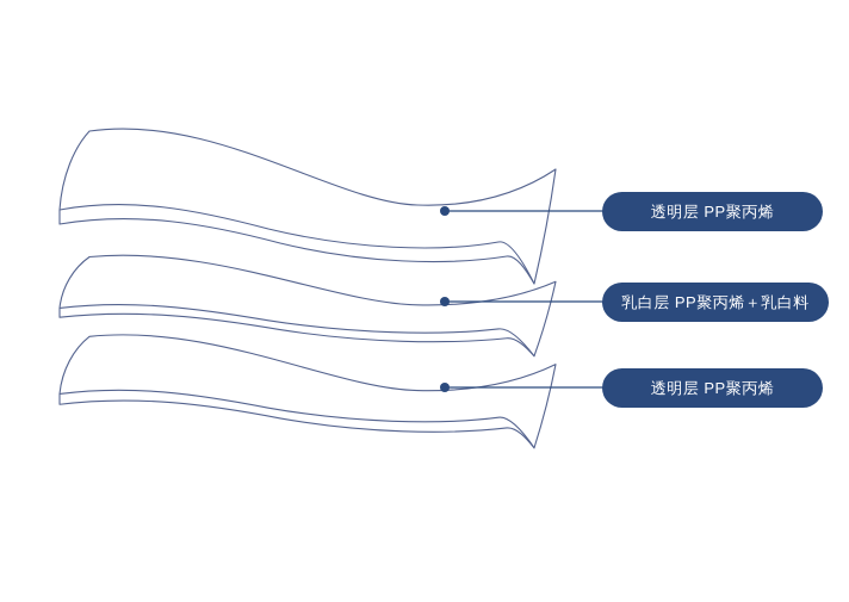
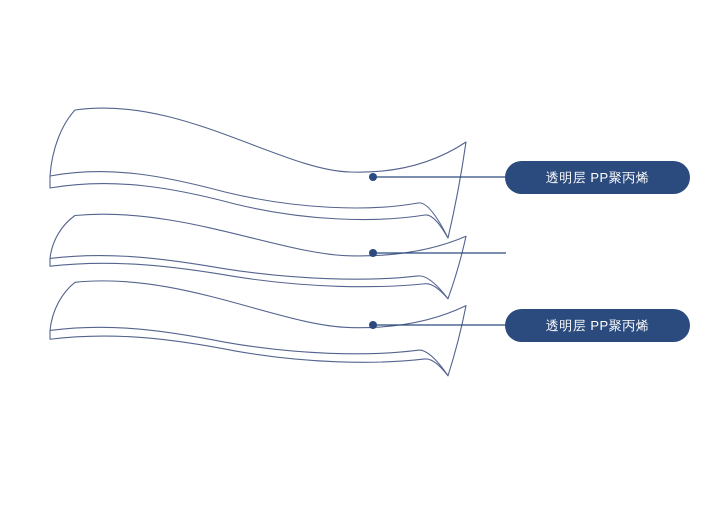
  透明层 PP聚丙烯
- 乳白层 PP聚丙烯＋乳白料
  透明层 PP聚丙烯
